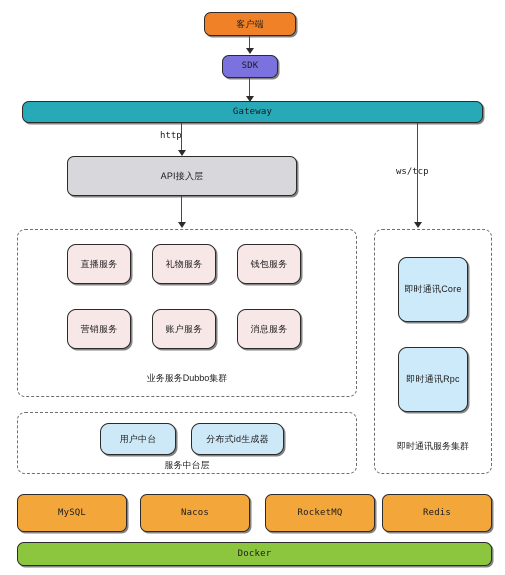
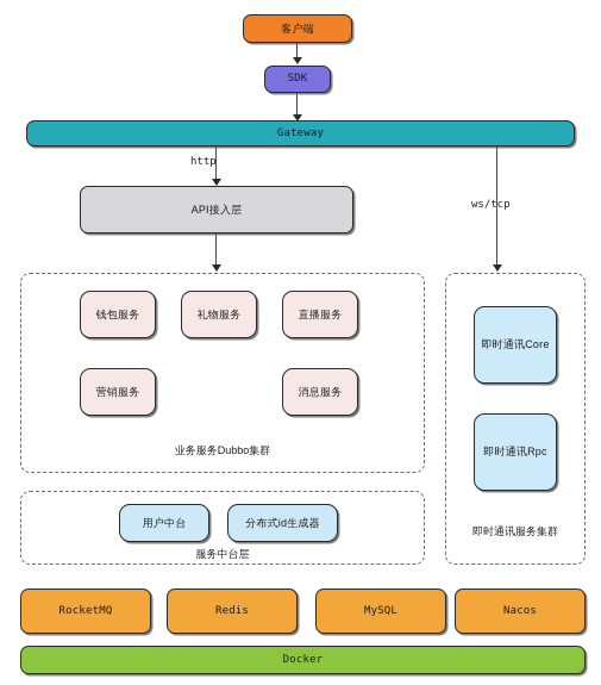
  客户端
  SDK
  Gateway
  http
  API接入层
  ws/tcp
- 直播服务
+ 钱包服务
  礼物服务
- 钱包服务
+ 直播服务
  营销服务
- 账户服务
  消息服务
  业务服务Dubbo集群
  即时通讯Core
  即时通讯Rpc
  即时通讯服务集群
  用户中台
  分布式id生成器
  服务中台层
- MySQL
+ RocketMQ
- Nacos
+ Redis
- RocketMQ
+ MySQL
- Redis
+ Nacos
  Docker
